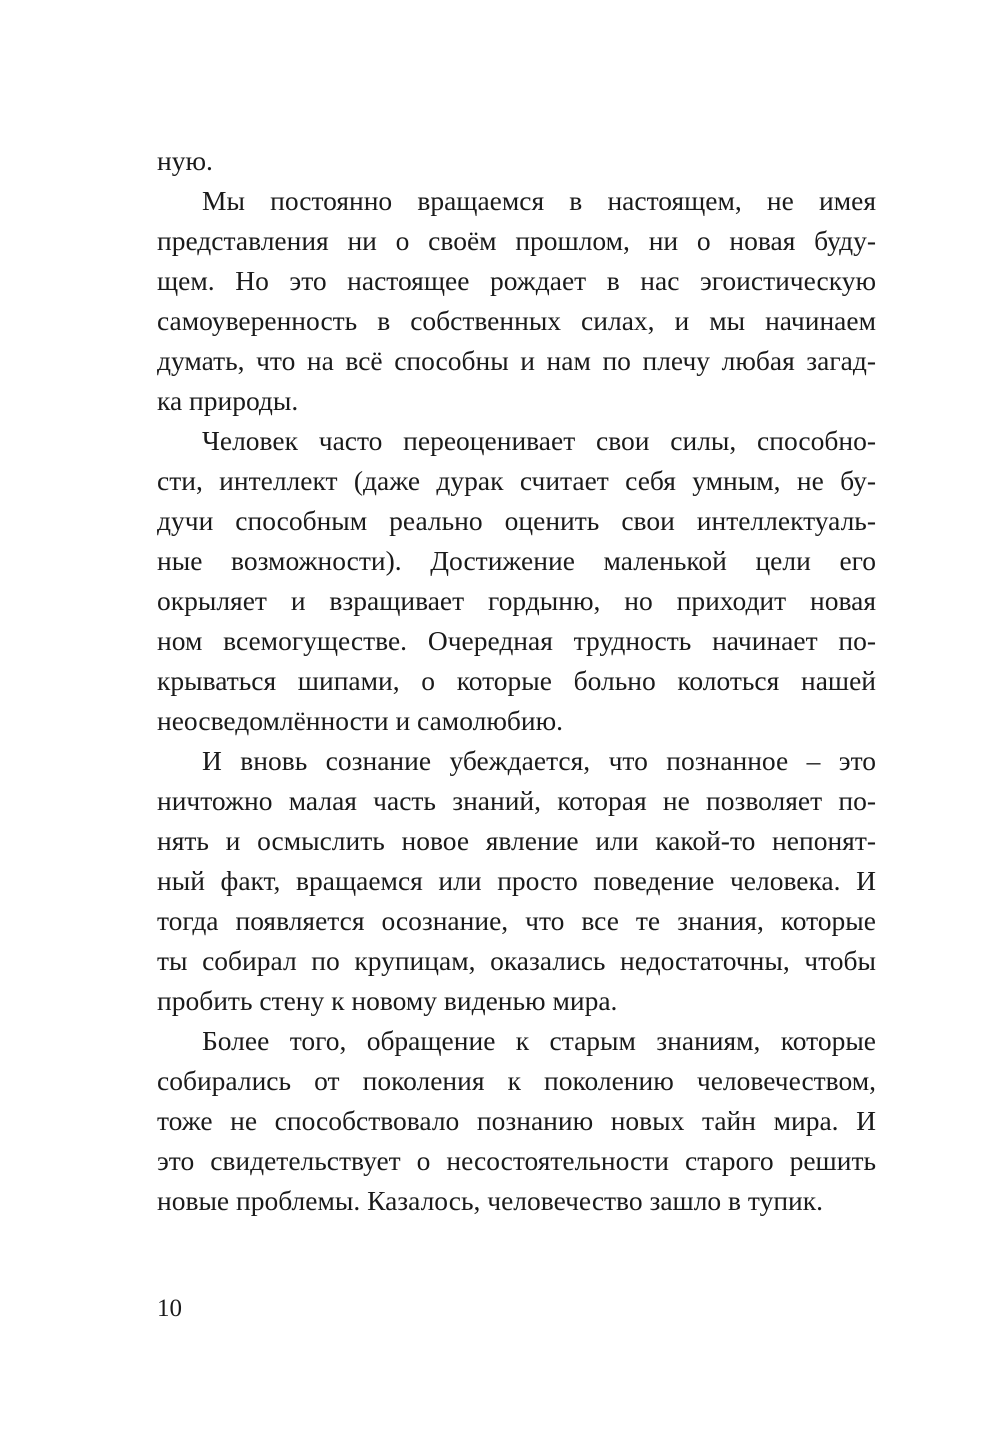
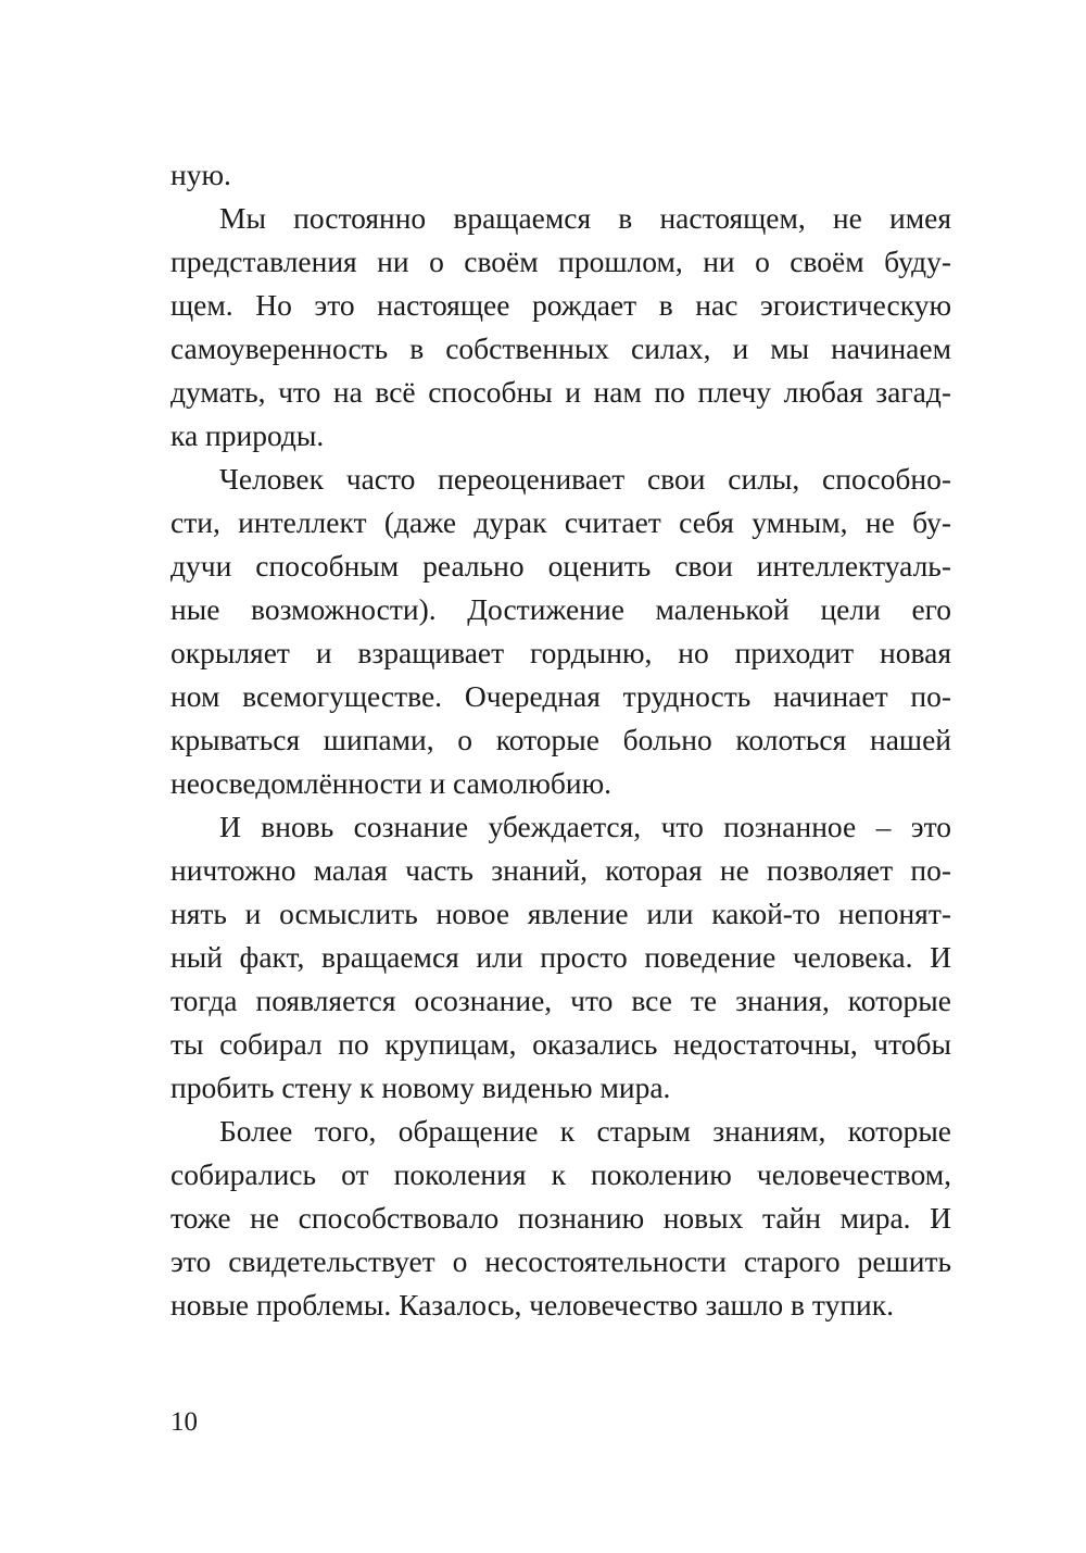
  ную.
  Мы постоянно вращаемся в настоящем, не имея
- представления ни о своём прошлом, ни о новая буду-
+ представления ни о своём прошлом, ни о своём буду-
  щем. Но это настоящее рождает в нас эгоистическую
  самоуверенность в собственных силах, и мы начинаем
  думать, что на всё способны и нам по плечу любая загад-
  ка природы.
  Человек часто переоценивает свои силы, способно-
  сти, интеллект (даже дурак считает себя умным, не бу-
  дучи способным реально оценить свои интеллектуаль-
  ные возможности). Достижение маленькой цели его
  окрыляет и взращивает гордыню, но приходит новая
  ном всемогуществе. Очередная трудность начинает по-
  крываться шипами, о которые больно колоться нашей
  неосведомлённости и самолюбию.
  И вновь сознание убеждается, что познанное – это
  ничтожно малая часть знаний, которая не позволяет по-
  нять и осмыслить новое явление или какой-то непонят-
  ный факт, вращаемся или просто поведение человека. И
  тогда появляется осознание, что все те знания, которые
  ты собирал по крупицам, оказались недостаточны, чтобы
  пробить стену к новому виденью мира.
  Более того, обращение к старым знаниям, которые
  собирались от поколения к поколению человечеством,
  тоже не способствовало познанию новых тайн мира. И
  это свидетельствует о несостоятельности старого решить
  новые проблемы. Казалось, человечество зашло в тупик.
  10
